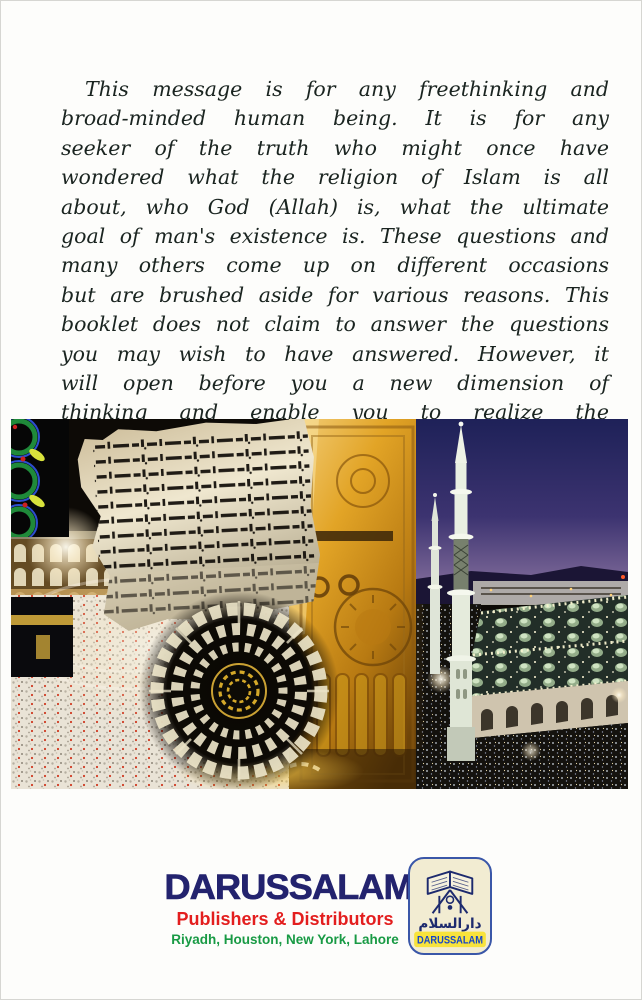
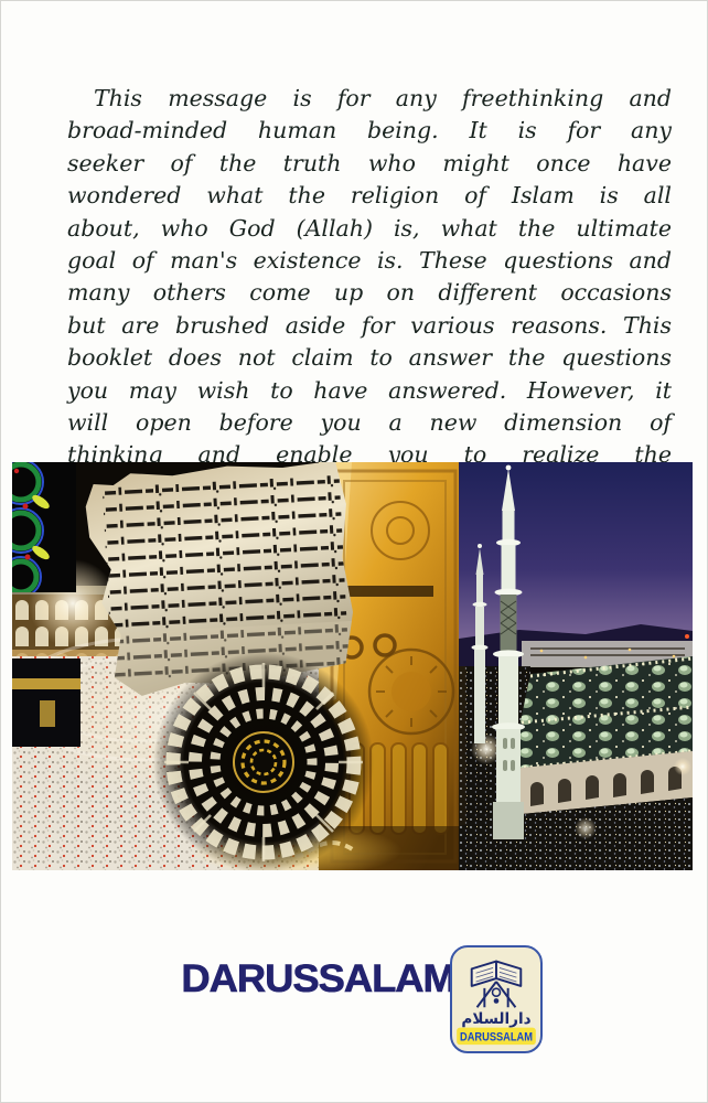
  This message is for any freethinking and broad-minded human being. It is for any seeker of the truth who might once have wondered what the religion of Islam is all about, who God (Allah) is, what the ultimate goal of man's existence is. These questions and many others come up on different occasions but are brushed aside for various reasons. This booklet does not claim to answer the questions you may wish to have answered. However, it will open before you a new dimension of thinking and enable you to realize the
  DARUSSALAM
- Publishers & Distributors
- Riyadh, Houston, New York, Lahore
  دارالسلام
  DARUSSALAM
